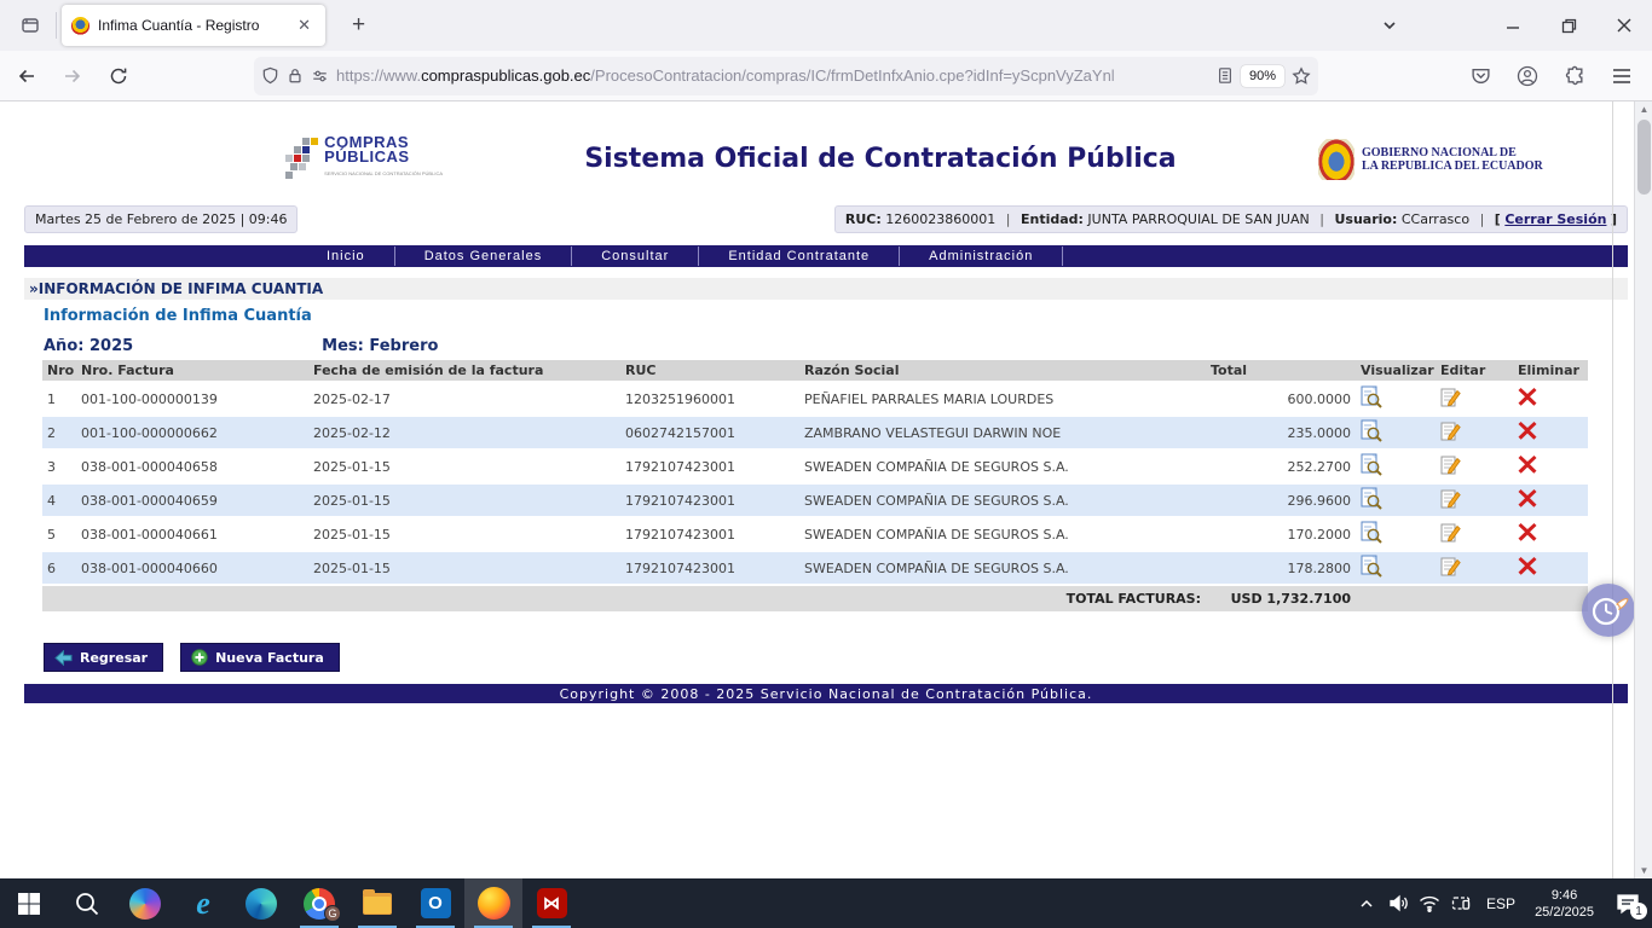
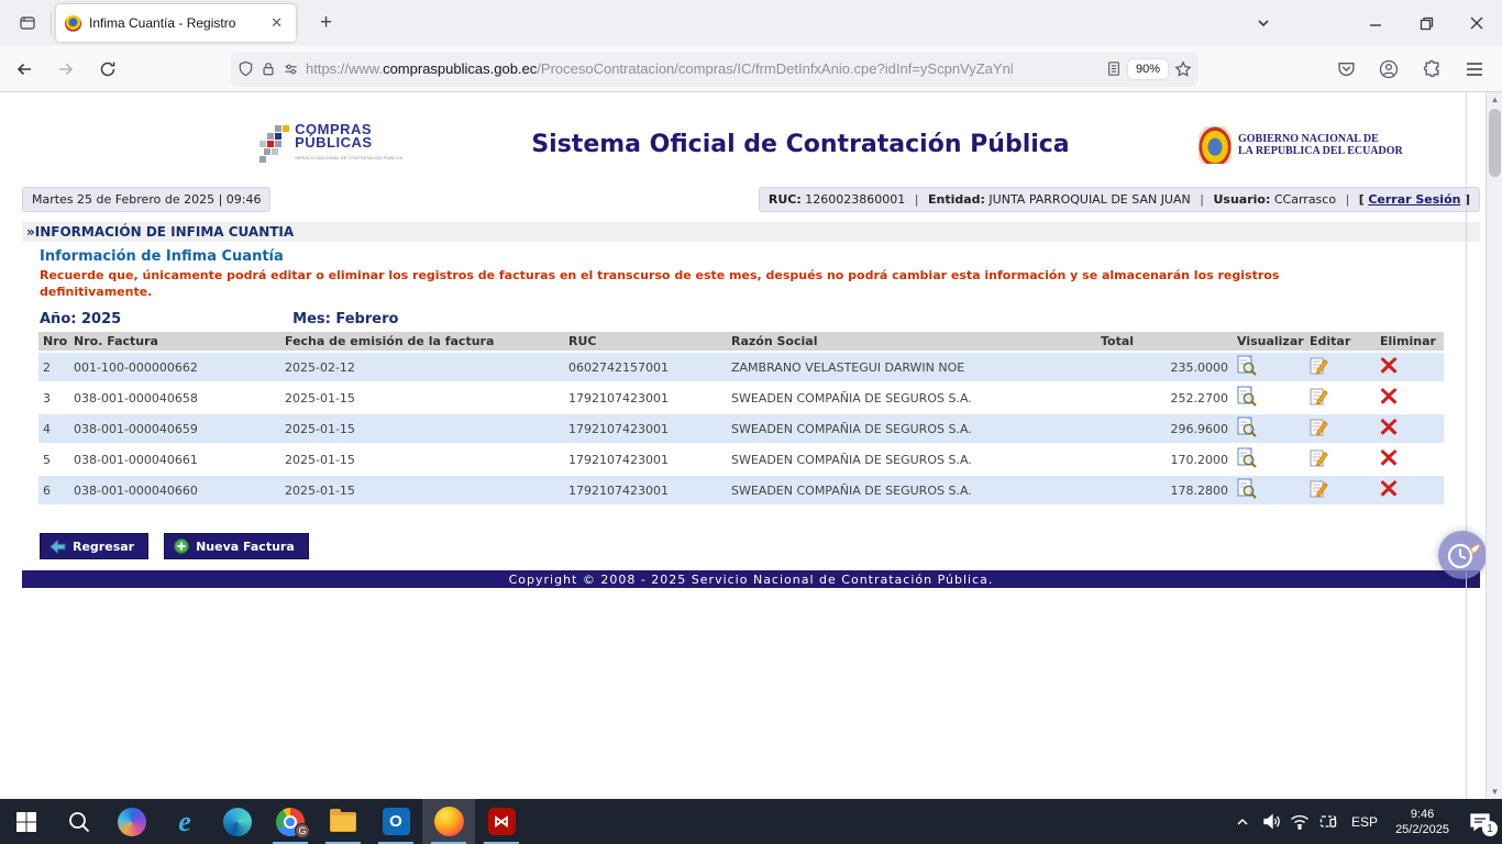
  Infima Cuantía - Registro
  ✕
  +
  https://www.compraspublicas.gob.ec/ProcesoContratacion/compras/IC/frmDetInfxAnio.cpe?idInf=yScpnVyZaYnl
  90%
  COMPRAS
  PÚBLICAS
  Sistema Oficial de Contratación Pública
  GOBIERNO NACIONAL DE
  LA REPUBLICA DEL ECUADOR
  Martes 25 de Febrero de 2025 | 09:46
  RUC: 1260023860001 | Entidad: JUNTA PARROQUIAL DE SAN JUAN | Usuario: CCarrasco | [ Cerrar Sesión ]
- Inicio
- Datos Generales
- Consultar
- Entidad Contratante
- Administración
  »INFORMACIÓN DE INFIMA CUANTIA
  Información de Infima Cuantía
+ Recuerde que, únicamente podrá editar o eliminar los registros de facturas en el transcurso de este mes, después no podrá cambiar esta información y se almacenarán los registros definitivamente.
  Año: 2025
  Mes: Febrero
  Nro	Nro. Factura	Fecha de emisión de la factura	RUC	Razón Social	Total	Visualizar	Editar	Eliminar
- 1	001-100-000000139	2025-02-17	1203251960001	PEÑAFIEL PARRALES MARIA LOURDES	600.0000
  2	001-100-000000662	2025-02-12	0602742157001	ZAMBRANO VELASTEGUI DARWIN NOE	235.0000
  3	038-001-000040658	2025-01-15	1792107423001	SWEADEN COMPAÑIA DE SEGUROS S.A.	252.2700
  4	038-001-000040659	2025-01-15	1792107423001	SWEADEN COMPAÑIA DE SEGUROS S.A.	296.9600
  5	038-001-000040661	2025-01-15	1792107423001	SWEADEN COMPAÑIA DE SEGUROS S.A.	170.2000
  6	038-001-000040660	2025-01-15	1792107423001	SWEADEN COMPAÑIA DE SEGUROS S.A.	178.2800
- 	TOTAL FACTURAS:	USD 1,732.7100
  Regresar
  Nueva Factura
  Copyright © 2008 - 2025 Servicio Nacional de Contratación Pública.
  ▲
  ▼
  e
  G
  O
  ⋈
  ESP
  9:46
  25/2/2025
  1
